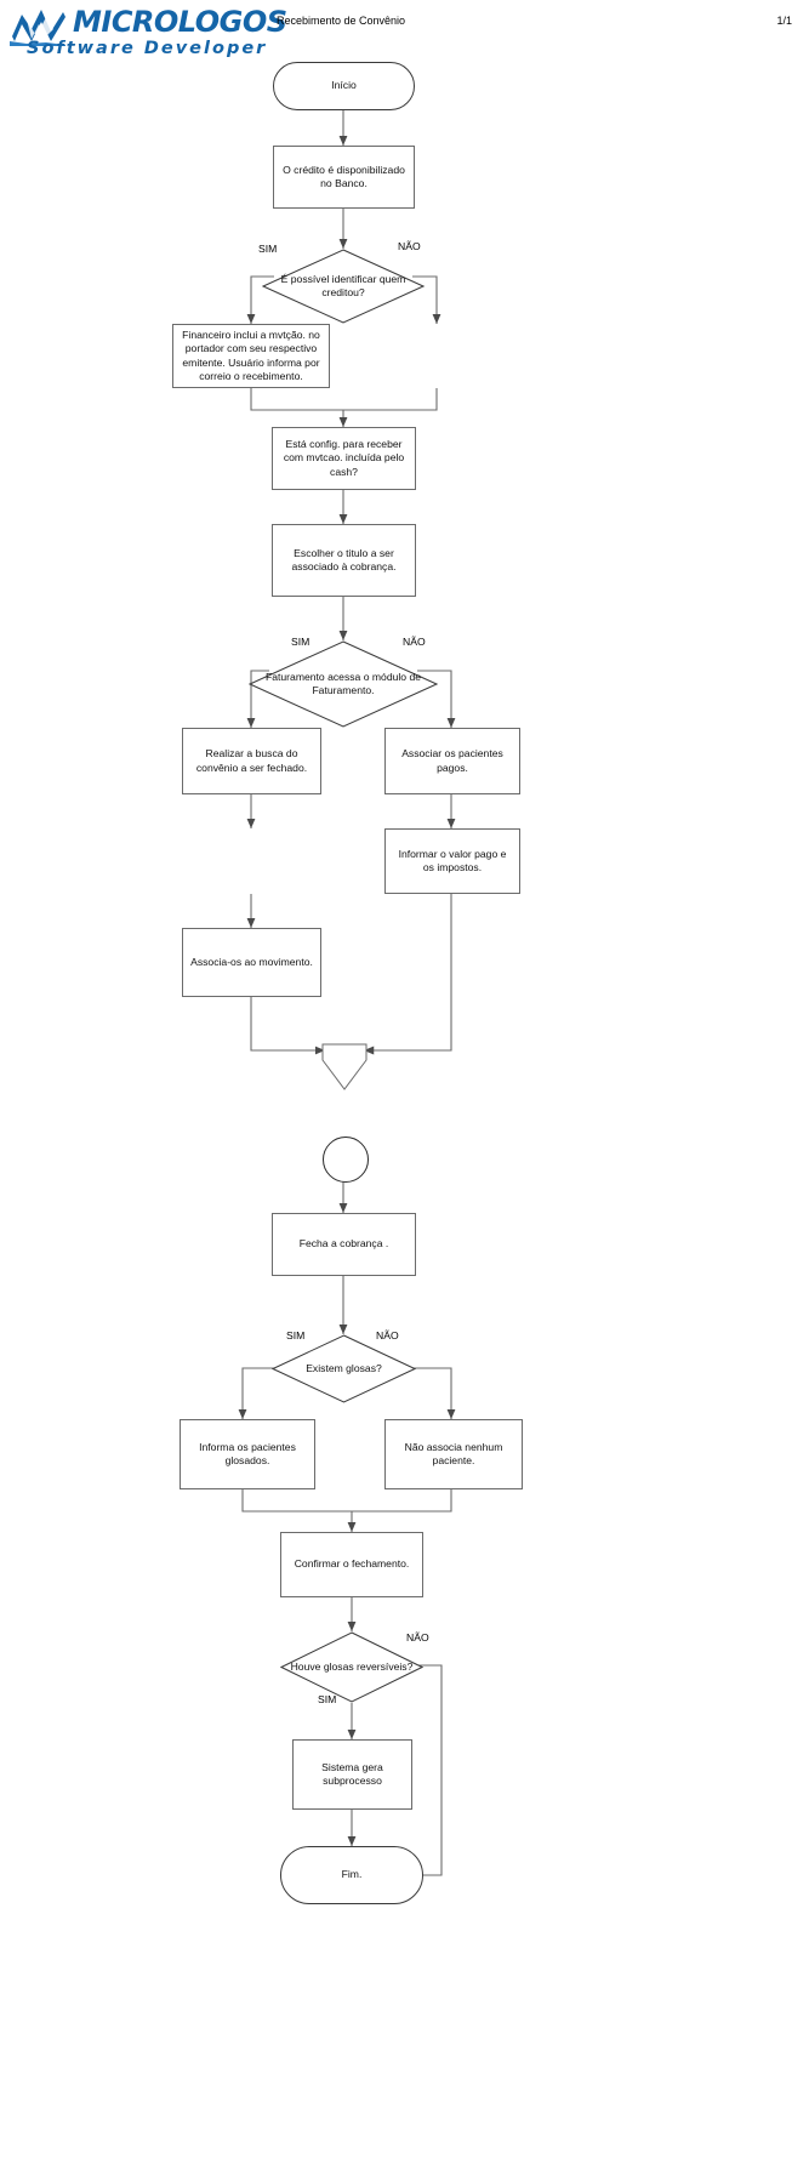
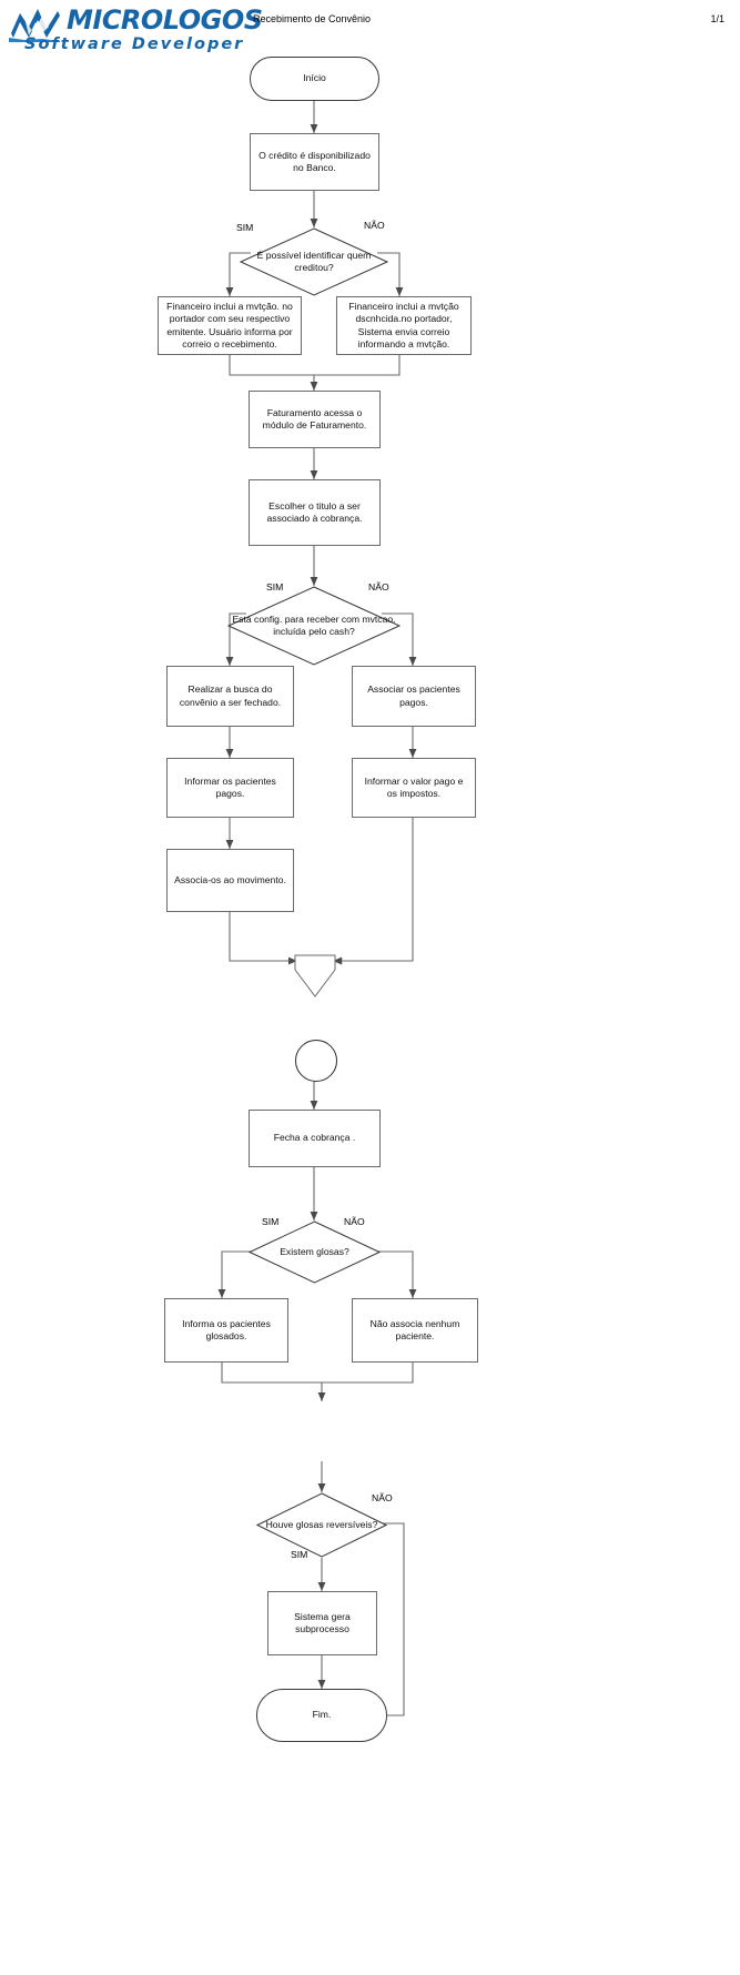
  MICROLOGOS
  Software Developer
  Recebimento de Convênio
  1/1
  Início
  O crédito é disponibilizado no Banco.
  É possível identificar quem creditou?
  SIM
  NÃO
  Financeiro inclui a mvtção. no portador com seu respectivo emitente. Usuário informa por correio o recebimento.
+ Financeiro inclui a mvtção dscnhcida.no portador, Sistema envia correio informando a mvtção.
- Está config. para receber com mvtcao. incluída pelo cash?
+ Faturamento acessa o módulo de Faturamento.
  Escolher o titulo a ser associado à cobrança.
- Faturamento acessa o módulo de Faturamento.
+ Está config. para receber com mvtcao. incluída pelo cash?
  SIM
  NÃO
  Realizar a busca do convênio a ser fechado.
  Associar os pacientes pagos.
+ Informar os pacientes pagos.
  Informar o valor pago e os impostos.
  Associa-os ao movimento.
  Fecha a cobrança .
  Existem glosas?
  SIM
  NÃO
  Informa os pacientes glosados.
  Não associa nenhum paciente.
- Confirmar o fechamento.
  Houve glosas reversíveis?
  NÃO
  SIM
  Sistema gera subprocesso
  Fim.
